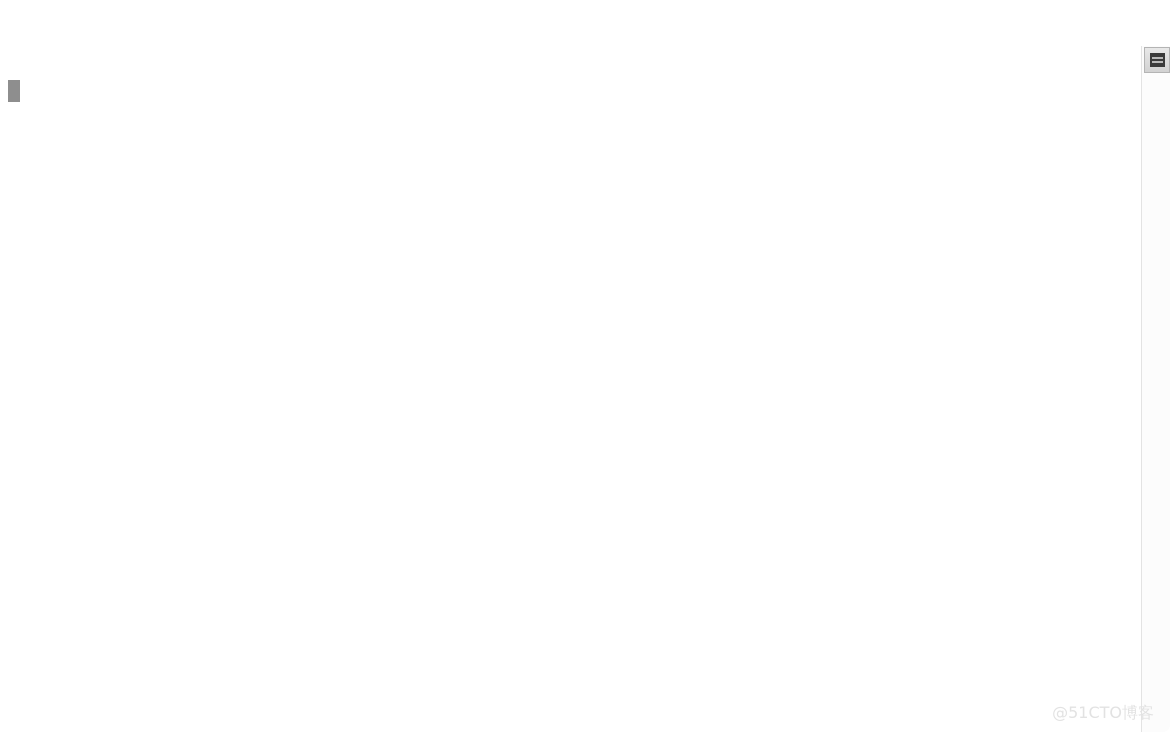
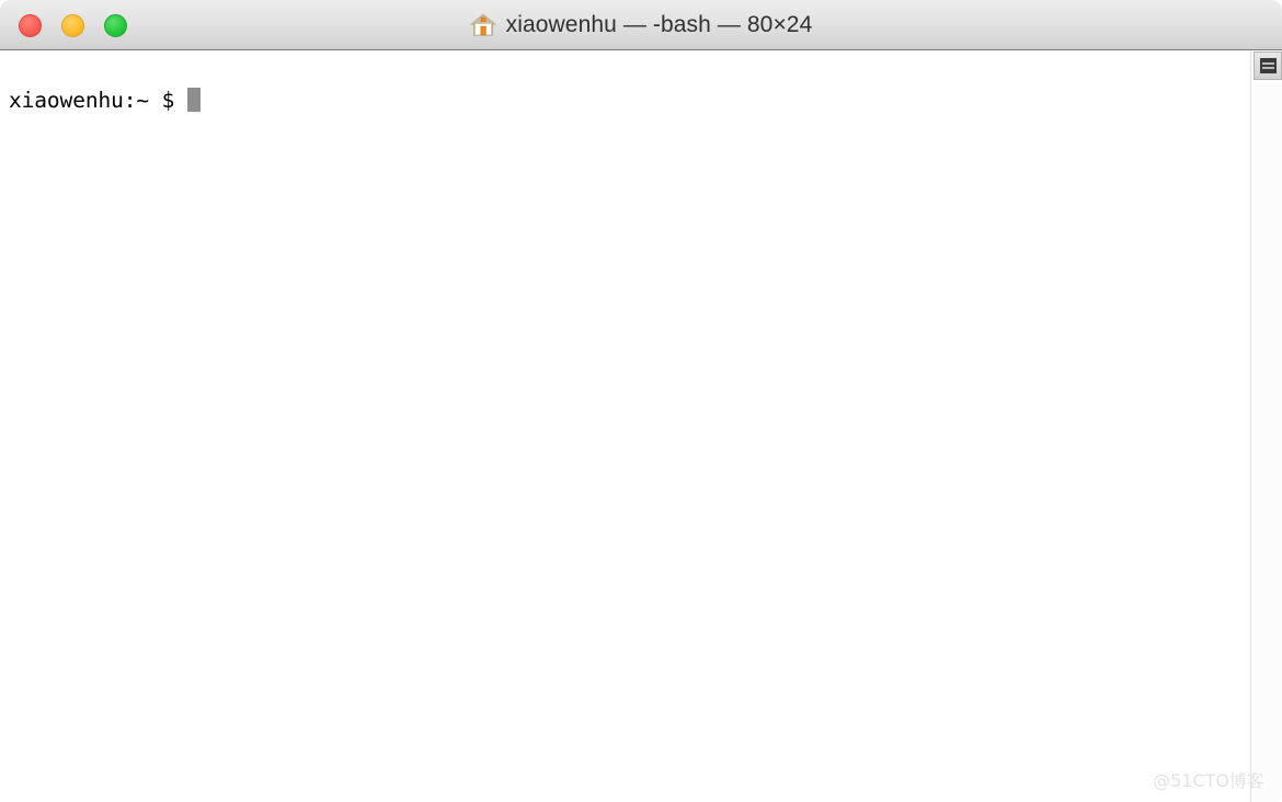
+ xiaowenhu — -bash — 80×24
+ xiaowenhu:~ $
  @51CTO博客
